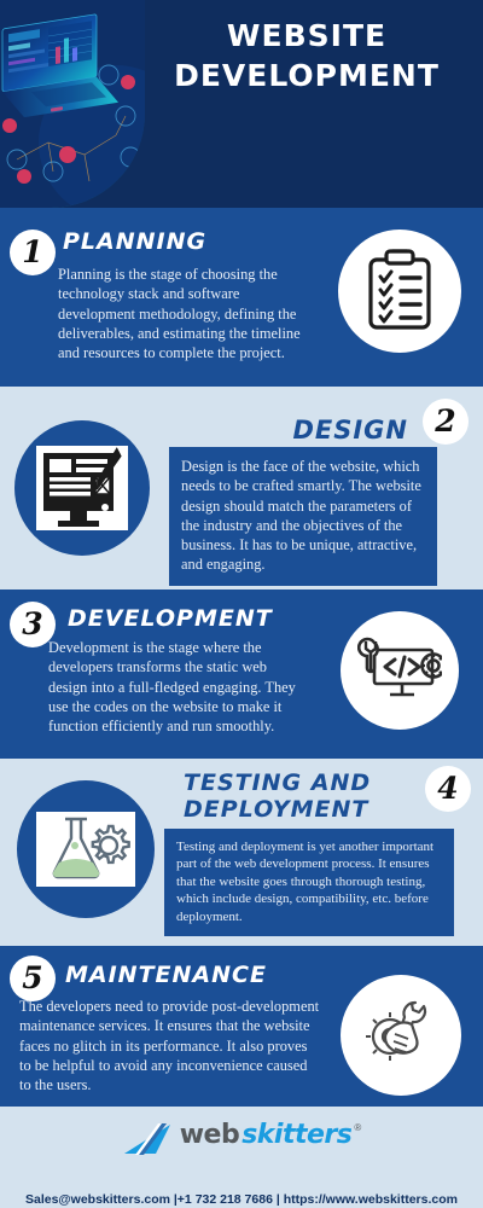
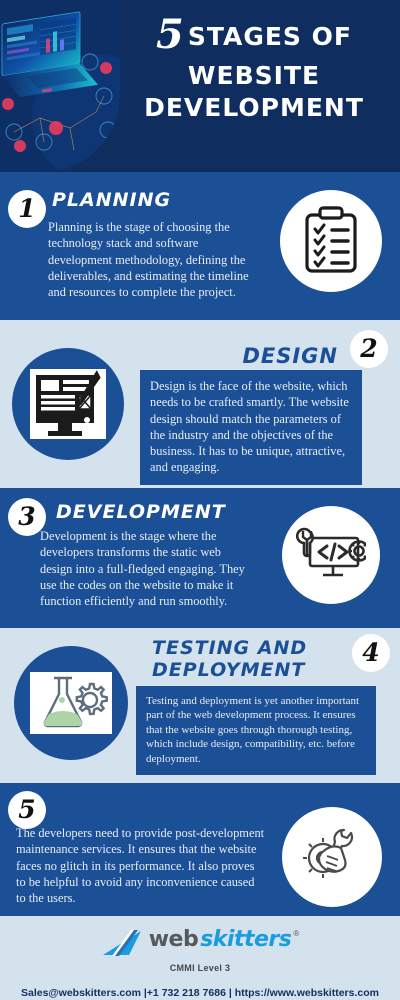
+ 5 STAGES OF
  WEBSITE
  DEVELOPMENT
  1
  PLANNING
  Planning is the stage of choosing the technology stack and software development methodology, defining the deliverables, and estimating the timeline and resources to complete the project.
  2
  DESIGN
  Design is the face of the website, which needs to be crafted smartly. The website design should match the parameters of the industry and the objectives of the business. It has to be unique, attractive, and engaging.
  3
  DEVELOPMENT
  Development is the stage where the developers transforms the static web design into a full-fledged engaging. They use the codes on the website to make it function efficiently and run smoothly.
  4
  TESTING AND
  DEPLOYMENT
  Testing and deployment is yet another important part of the web development process. It ensures that the website goes through thorough testing, which include design, compatibility, etc. before deployment.
  5
- MAINTENANCE
  The developers need to provide post-development maintenance services. It ensures that the website faces no glitch in its performance. It also proves to be helpful to avoid any inconvenience caused to the users.
  web
  skitters
  ®
+ CMMI Level 3
  Sales@webskitters.com |+1 732 218 7686 | https://www.webskitters.com
